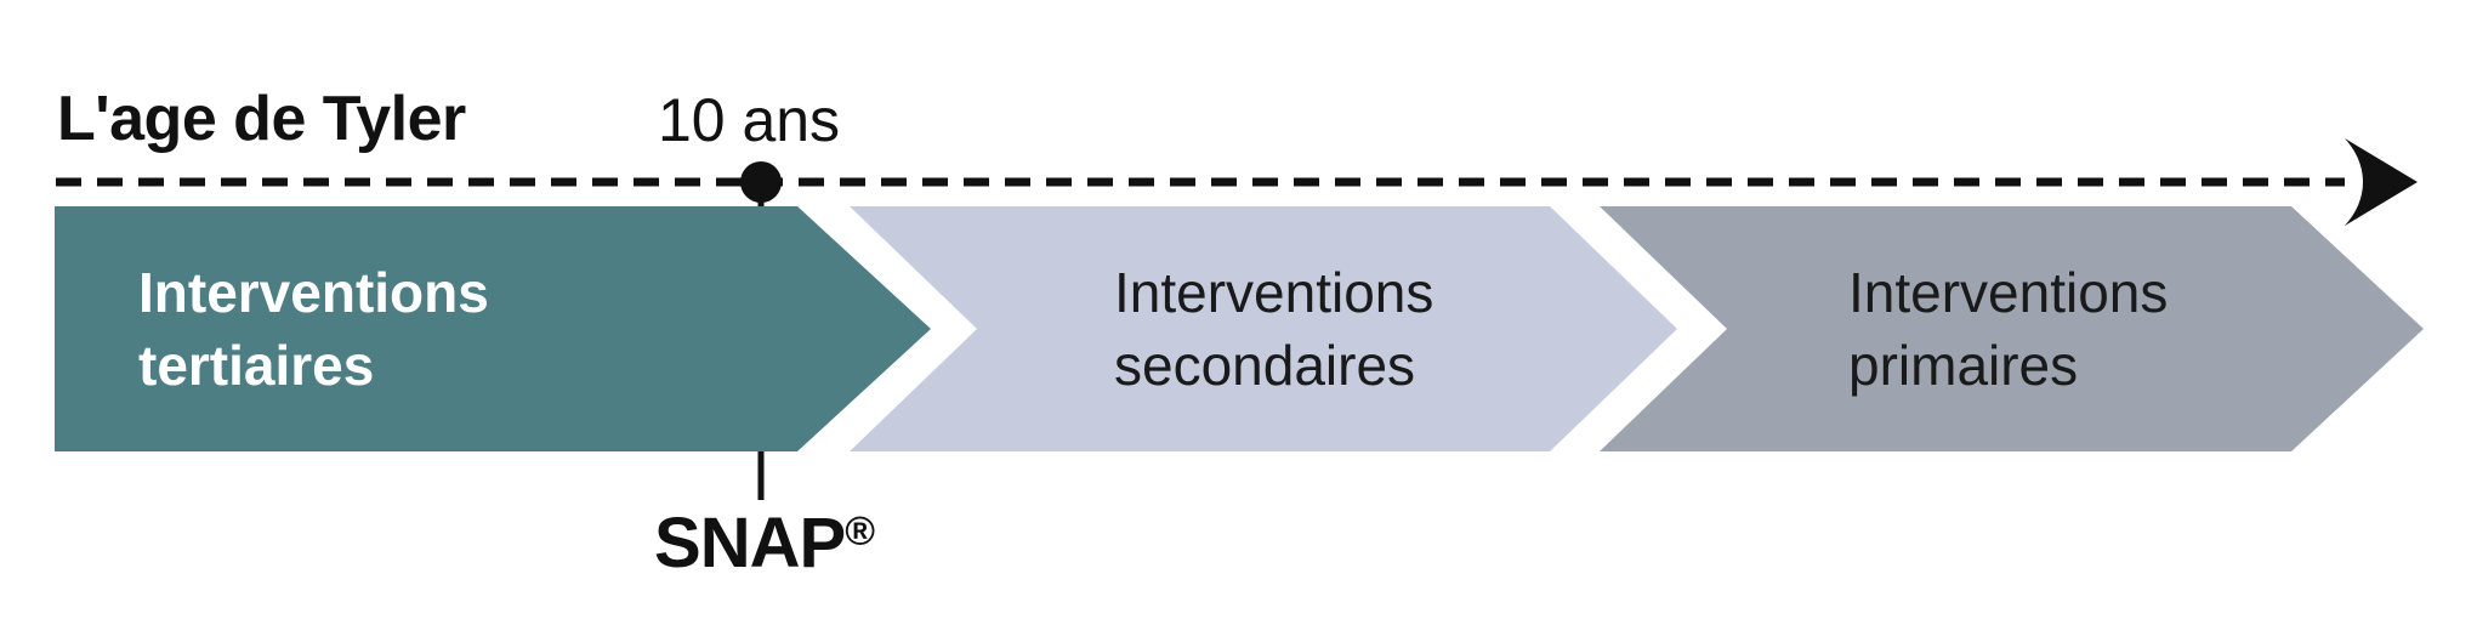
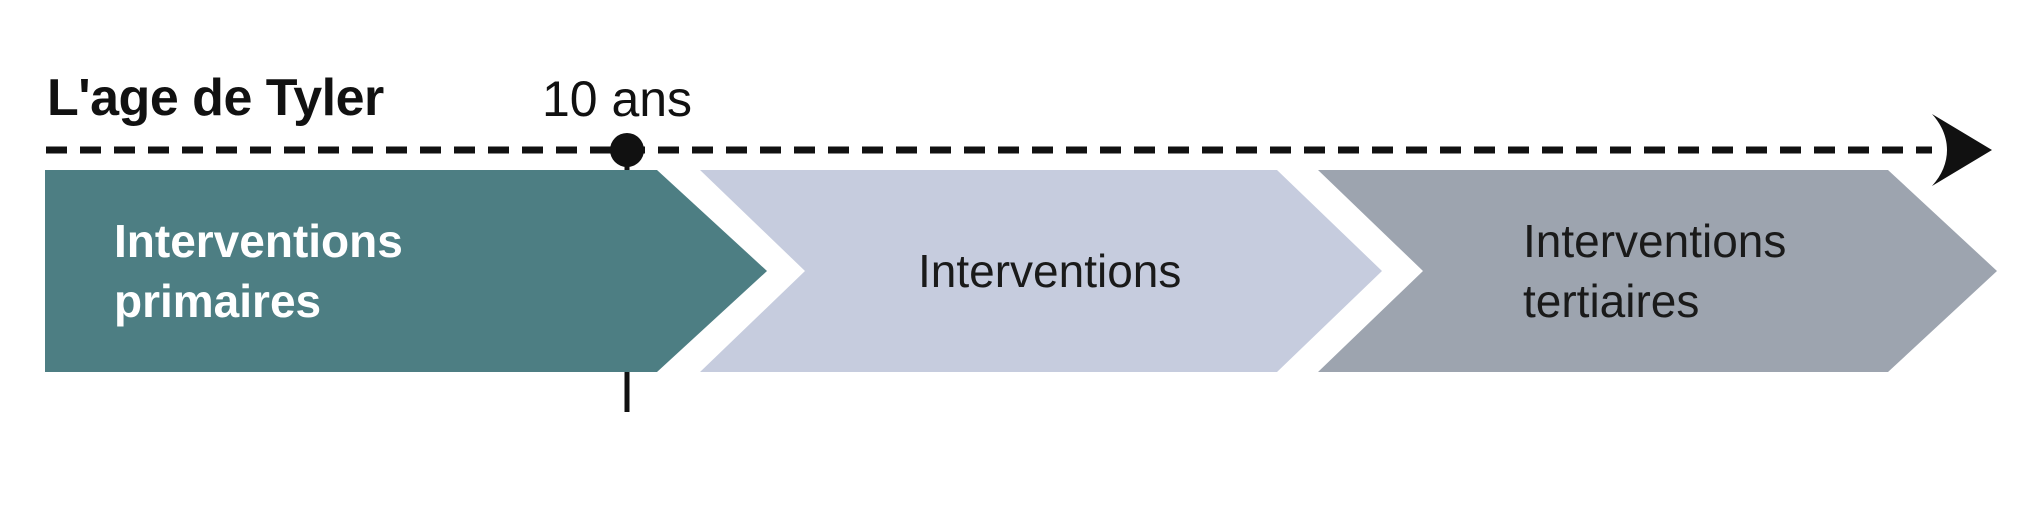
  L'age de Tyler
  10 ans
  Interventions
- tertiaires
+ primaires
  Interventions
- secondaires
  Interventions
- primaires
+ tertiaires
- SNAP®
